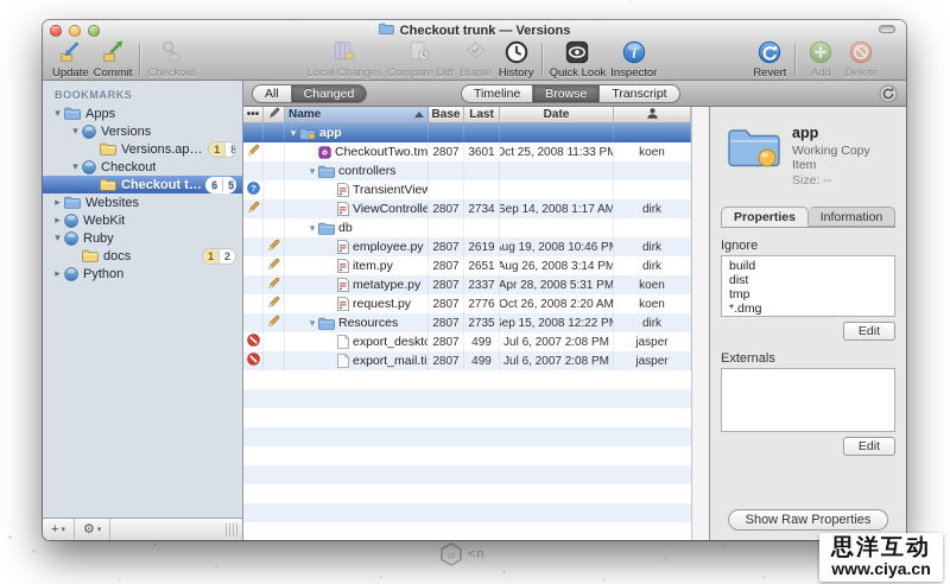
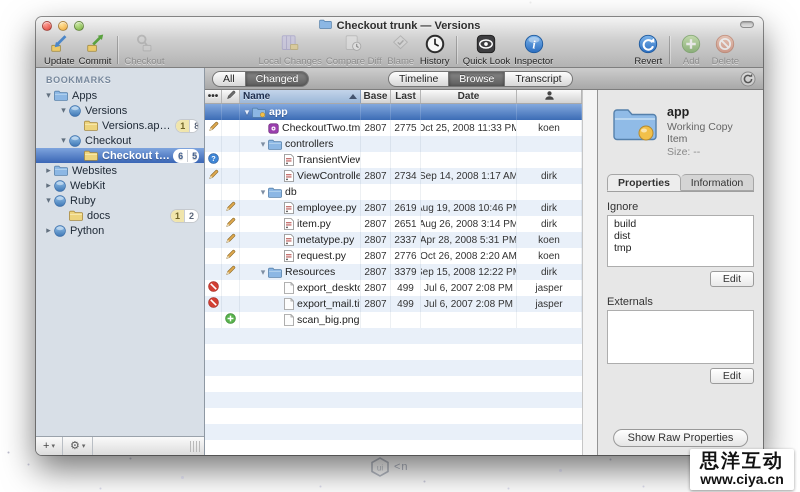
  ui
  <n
  Checkout trunk — Versions
  Update
  Commit
  Checkout
  Local Changes
  Compare Diff
  Blame
  History
  Quick Look
  i
  Inspector
  Revert
  Add
  Delete
  BOOKMARKS
  ▾
  Apps
  ▾
  Versions
  Versions.app tr
  1
  8
  ▾
  Checkout
  Checkout tru
  6
  5
  ▸
  Websites
  ▸
  WebKit
  ▾
  Ruby
  docs
  1
  2
  ▸
  Python
  +
  ⚙
  All
  Changed
  Timeline
  Browse
  Transcript
  •••
  Name
  Base
  Last
  Date
  ▾
  app
  CheckoutTwo.tm
  2807
- 3601
+ 2775
  Oct 25, 2008 11:33 PM
  koen
  ▾
  controllers
  ?
  TransientView
  ViewControlle
  2807
  2734
  Sep 14, 2008 1:17 AM
  dirk
  ▾
  db
  employee.py
  2807
  2619
  ug 19, 2008 10:46 PM
  dirk
  item.py
  2807
  2651
  Aug 26, 2008 3:14 PM
  dirk
  metatype.py
  2807
  2337
  Apr 28, 2008 5:31 PM
  koen
  request.py
  2807
  2776
  Oct 26, 2008 2:20 AM
  koen
  ▾
  Resources
  2807
- 2735
+ 3379
  ep 15, 2008 12:22 PM
  dirk
  export_deskt
  2807
  499
  Jul 6, 2007 2:08 PM
  jasper
  export_mail.ti
  2807
  499
  Jul 6, 2007 2:08 PM
  jasper
+ scan_big.png
  app
  Working Copy Item
  Size: --
  Properties
  Information
  Ignore
  build
  dist
  tmp
- *.dmg
  Edit
  Externals
  Edit
  Show Raw Properties
  思洋互动
  www.ciya.cn
